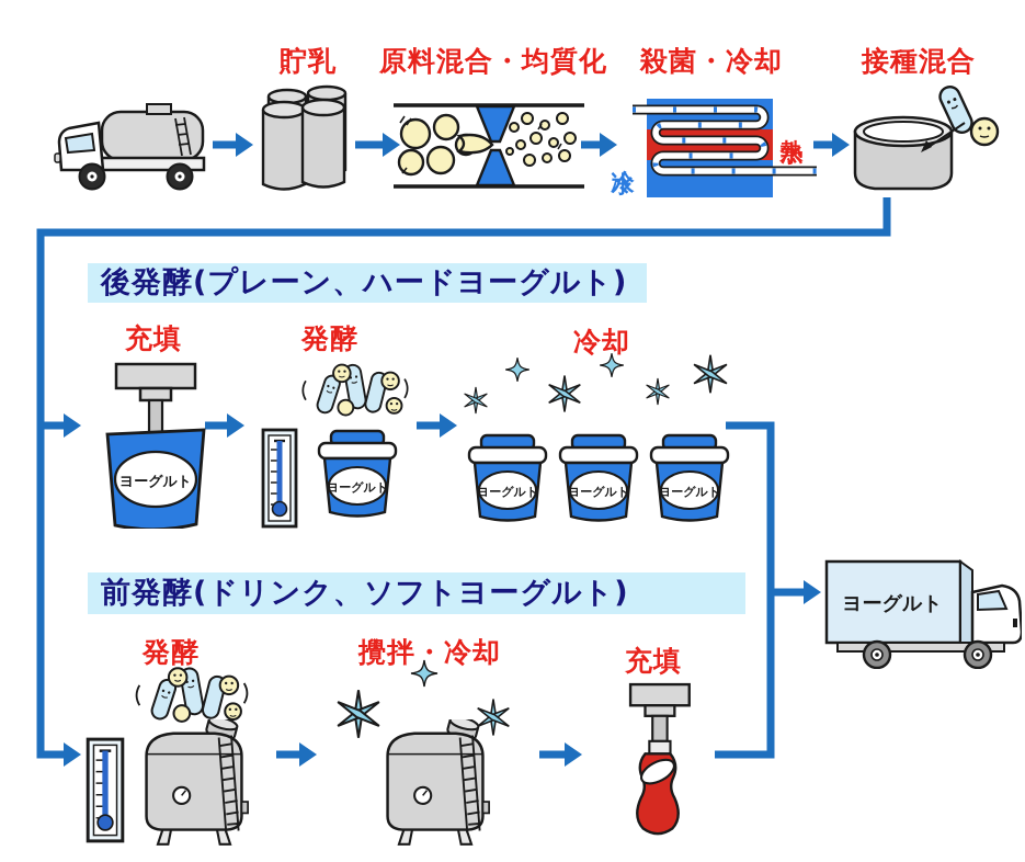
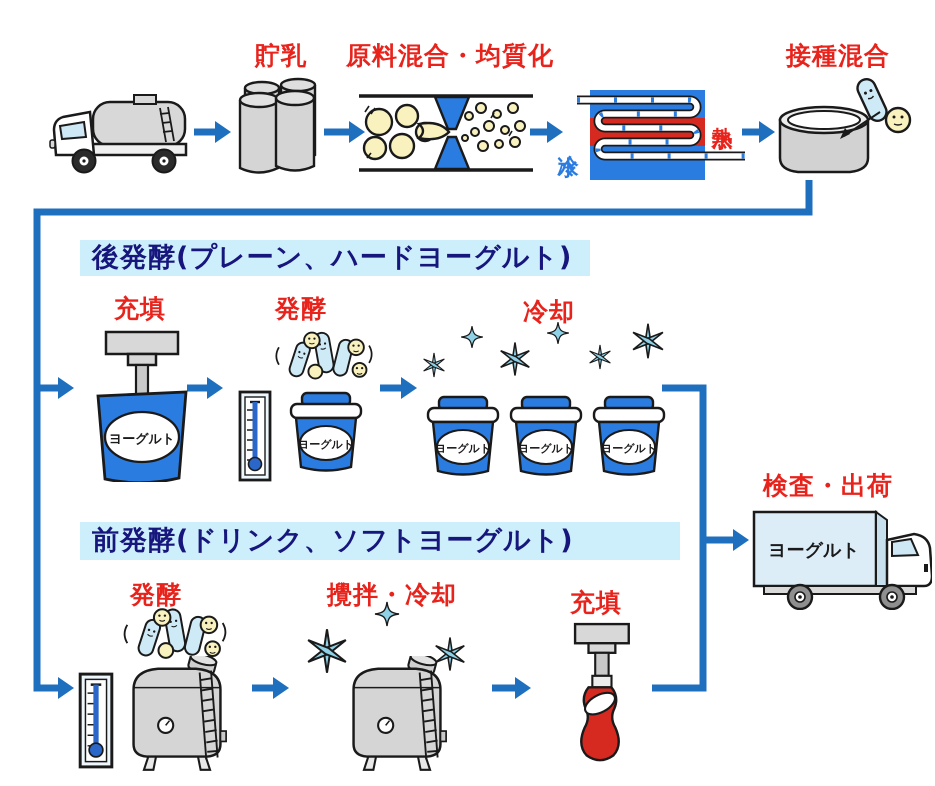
  貯乳
  原料混合・均質化
- 殺菌・冷却
  接種混合
  後発酵(プレーン、ハードヨーグルト)
  充填
  発酵
  冷却
  ヨーグルト
  ヨーグルト
  ヨーグルト
  ヨーグルト
  ヨーグルト
  前発酵(ドリンク、ソフトヨーグルト)
  発酵
  攪拌・冷却
  充填
+ 検査・出荷
  ヨーグルト
